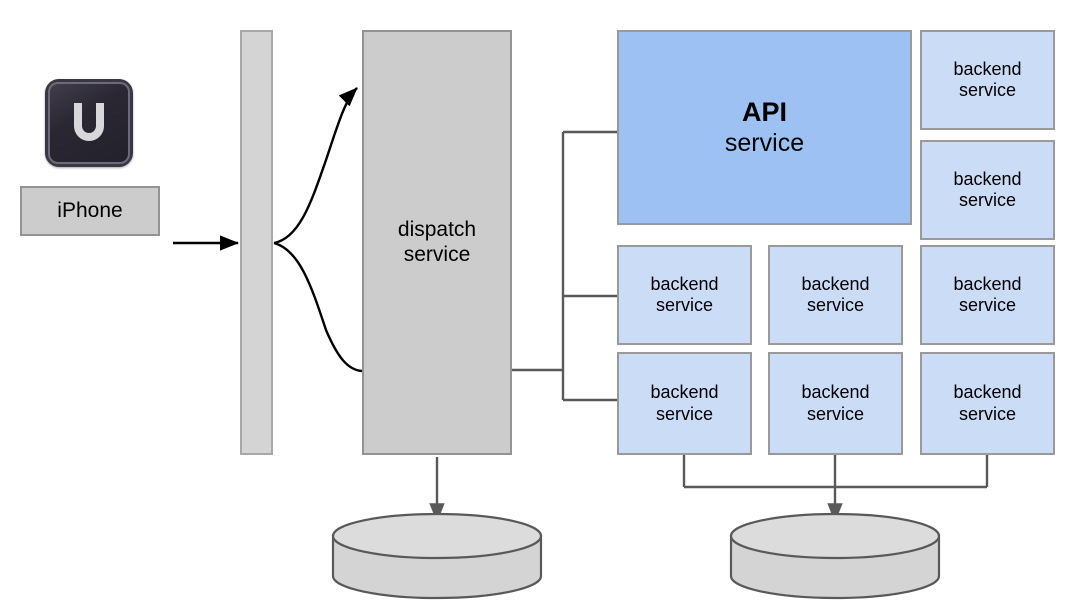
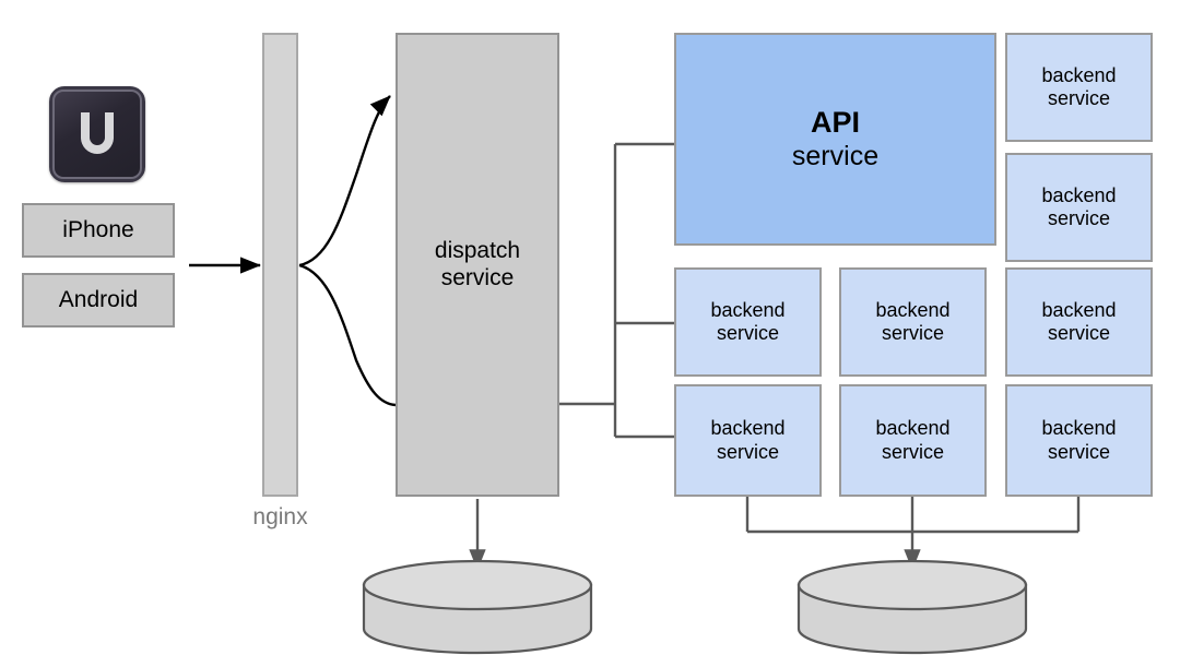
  iPhone
+ Android
+ nginx
  dispatch
  service
  API
  service
  backend
  service
  backend
  service
  backend
  service
  backend
  service
  backend
  service
  backend
  service
  backend
  service
  backend
  service
